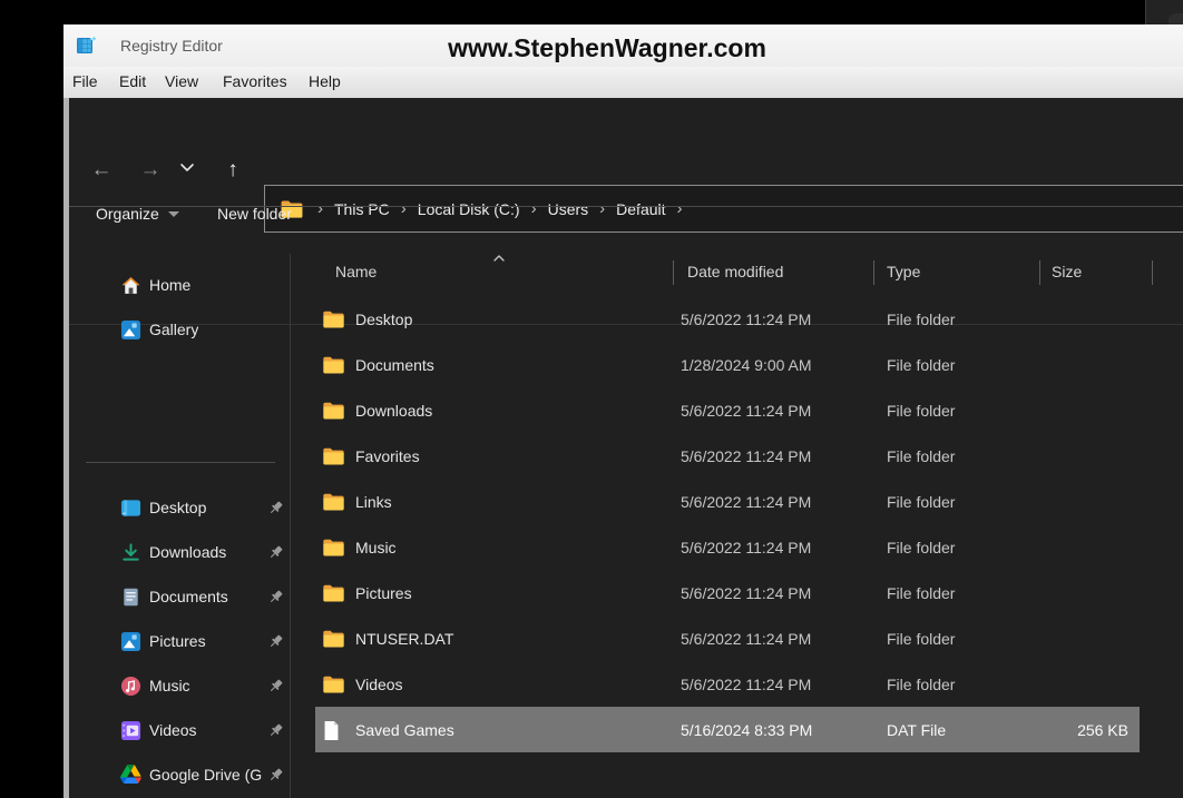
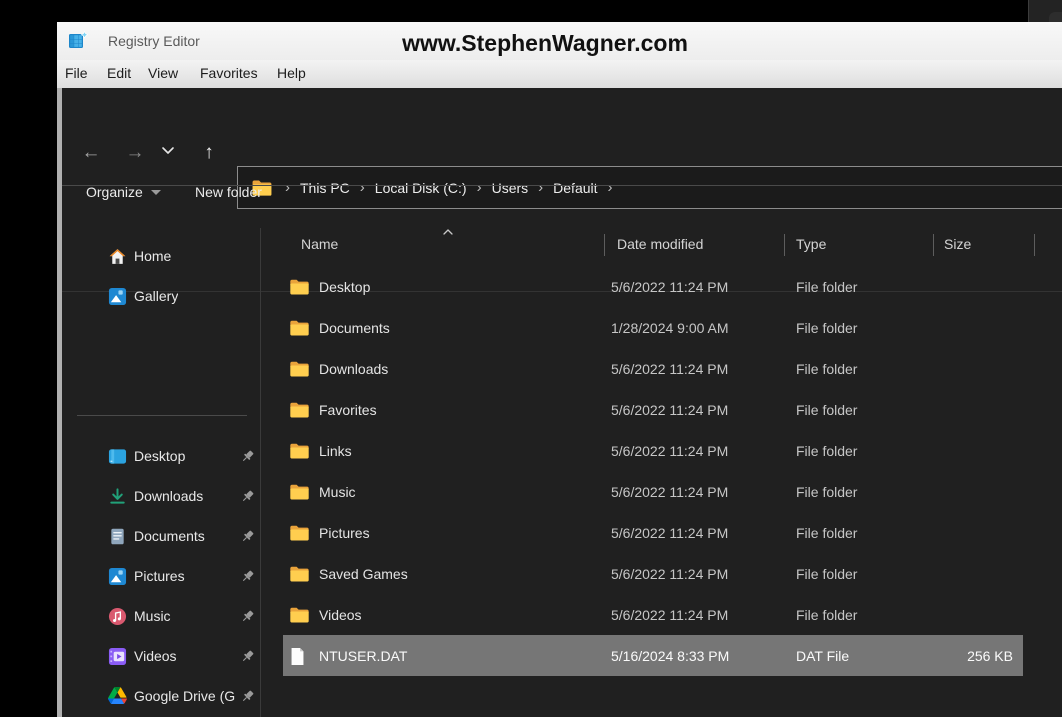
  Registry Editor
  www.StephenWagner.com
  File
  Edit
  View
  Favorites
  Help
  ←
  →
  ↑
  ›
  This PC
  ›
  Local Disk (C:)
  ›
  Users
  ›
  Default
  ›
  Organize
  New folder
  Home
  Gallery
  Desktop
  Downloads
  Documents
  Pictures
  Music
  Videos
  Google Drive (G
  Name
  Date modified
  Type
  Size
  Desktop
  5/6/2022 11:24 PM
  File folder
  Documents
  1/28/2024 9:00 AM
  File folder
  Downloads
  5/6/2022 11:24 PM
  File folder
  Favorites
  5/6/2022 11:24 PM
  File folder
  Links
  5/6/2022 11:24 PM
  File folder
  Music
  5/6/2022 11:24 PM
  File folder
  Pictures
  5/6/2022 11:24 PM
  File folder
- NTUSER.DAT
+ Saved Games
  5/6/2022 11:24 PM
  File folder
  Videos
  5/6/2022 11:24 PM
  File folder
- Saved Games
+ NTUSER.DAT
  5/16/2024 8:33 PM
  DAT File
  256 KB
